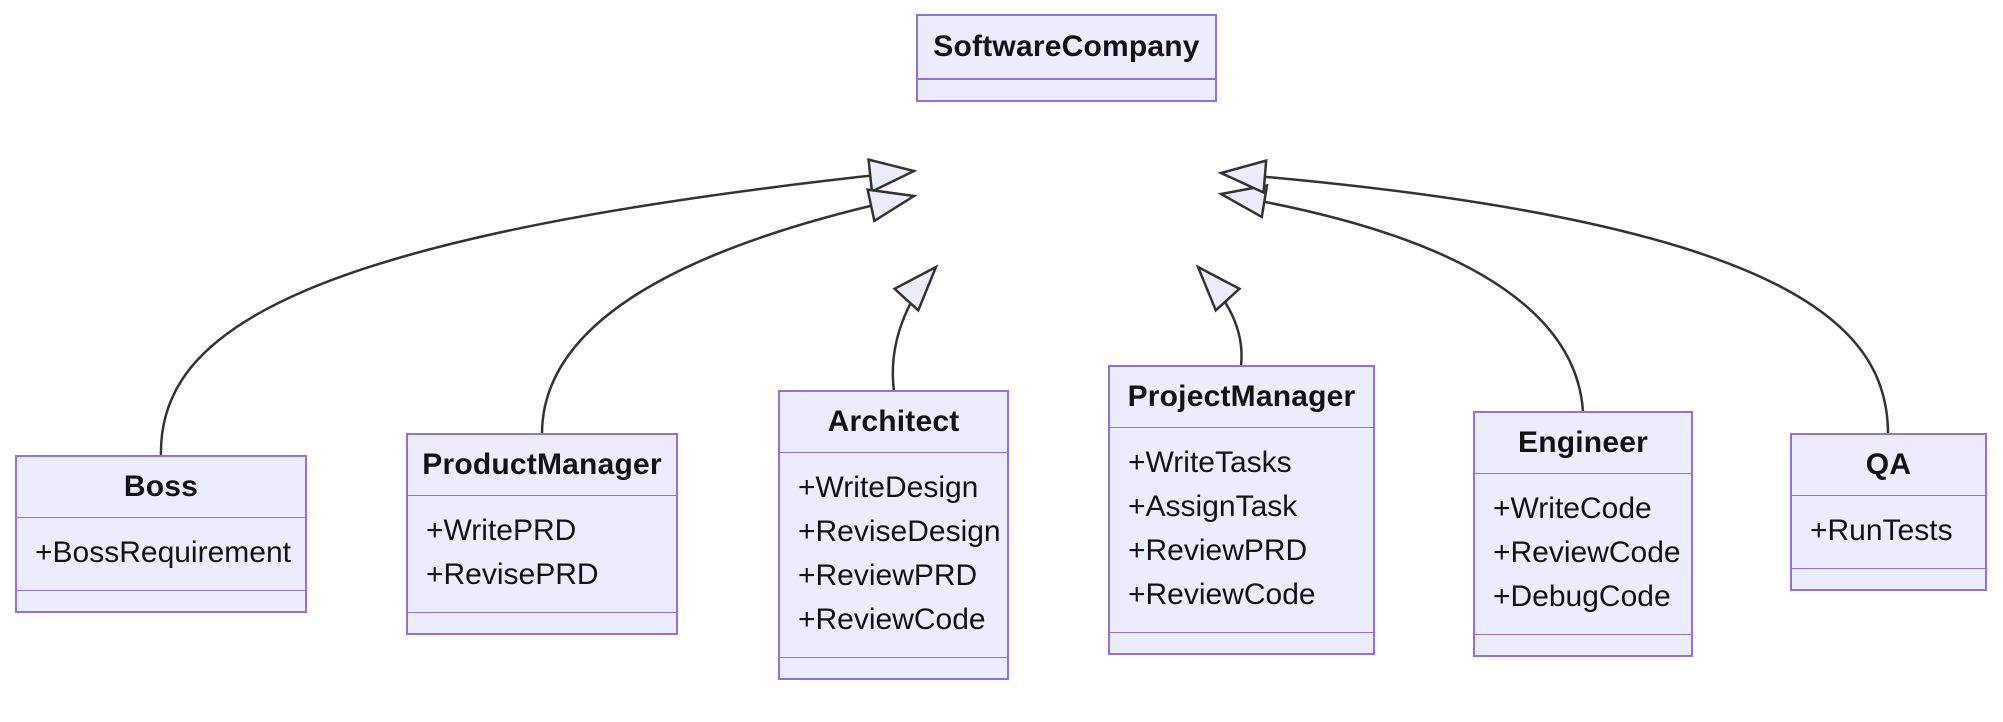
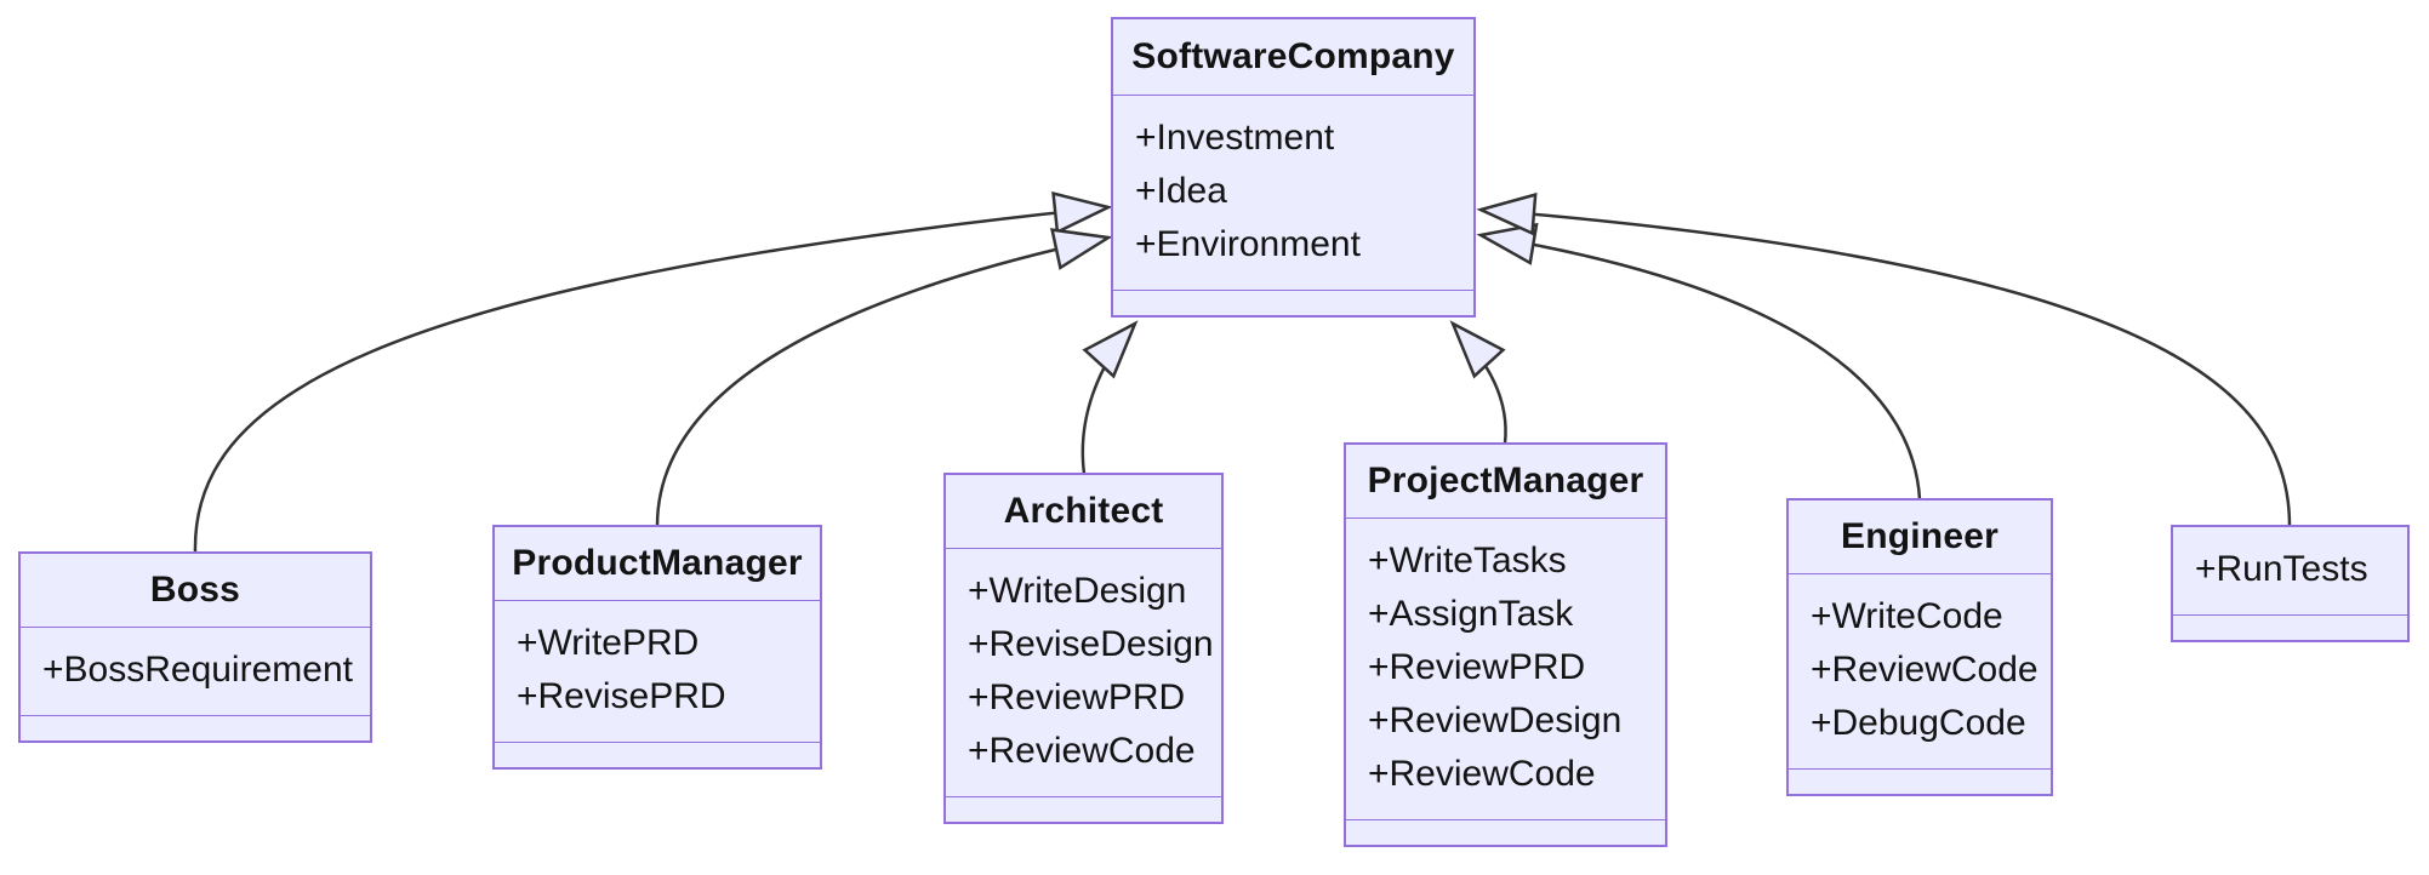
  SoftwareCompany
+ +Investment
+ +Idea
+ +Environment
  Boss
  +BossRequirement
  ProductManager
  +WritePRD
  +RevisePRD
  Architect
  +WriteDesign
  +ReviseDesign
  +ReviewPRD
  +ReviewCode
  ProjectManager
  +WriteTasks
  +AssignTask
  +ReviewPRD
+ +ReviewDesign
  +ReviewCode
  Engineer
  +WriteCode
  +ReviewCode
  +DebugCode
- QA
  +RunTests
